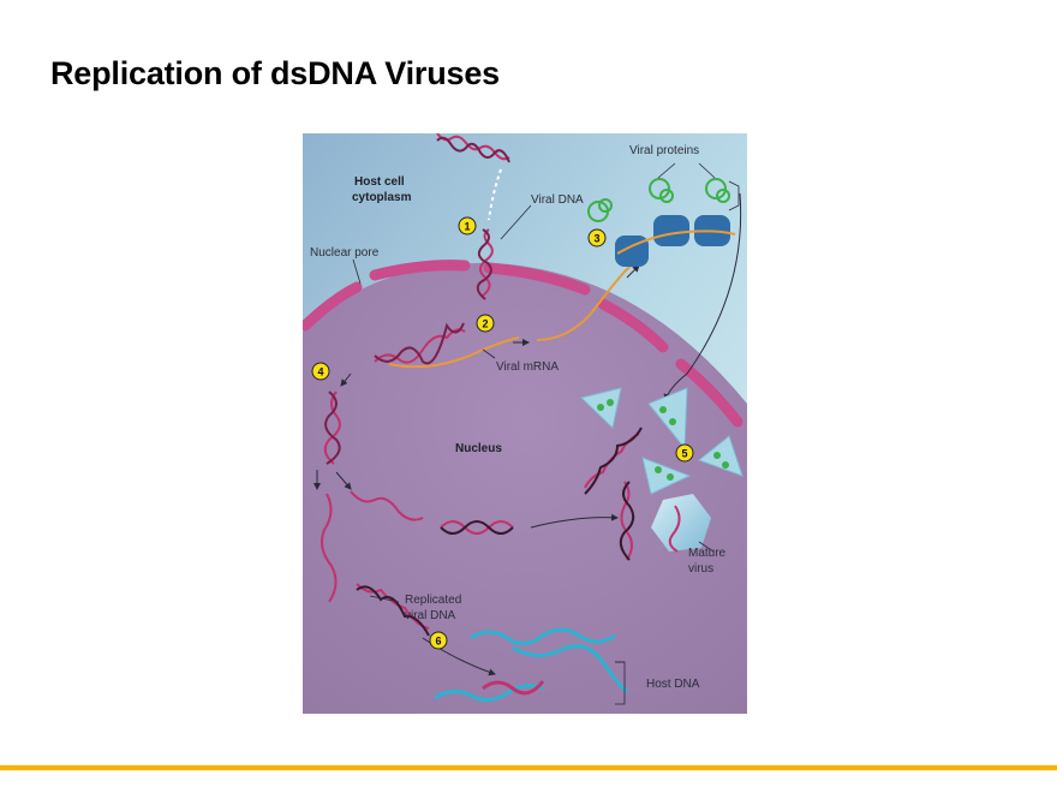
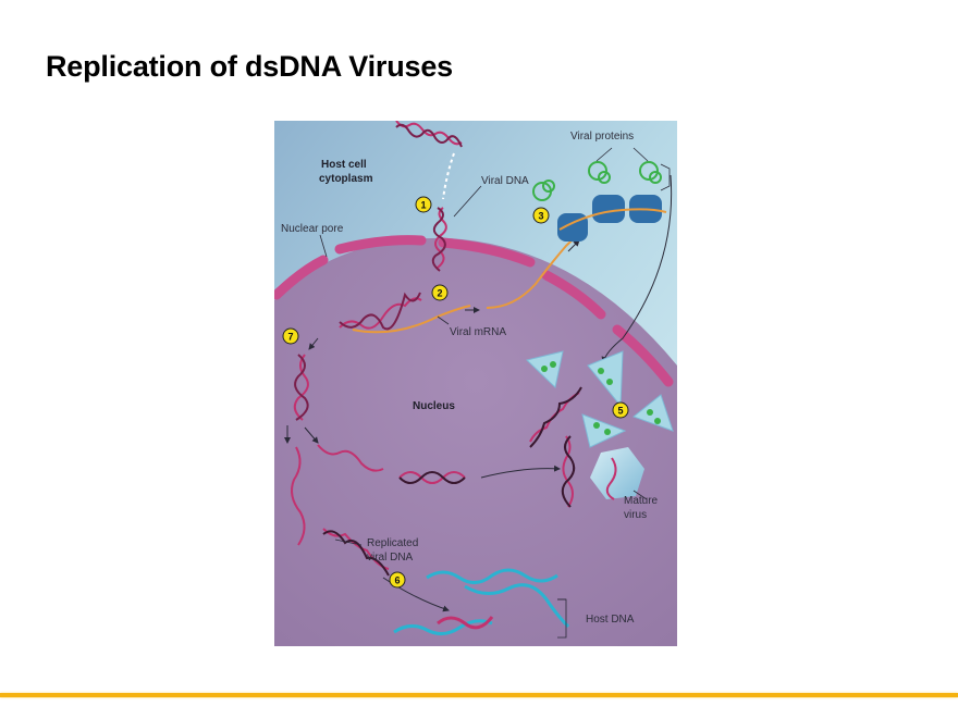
  Replication of dsDNA Viruses
  Viral proteins
  Host cell
  cytoplasm
  Viral DNA
  Nuclear pore
  Viral mRNA
  Nucleus
  Mature
  virus
  Replicated
  viral DNA
  Host DNA
  1
  2
  3
- 4
+ 7
  5
  6
